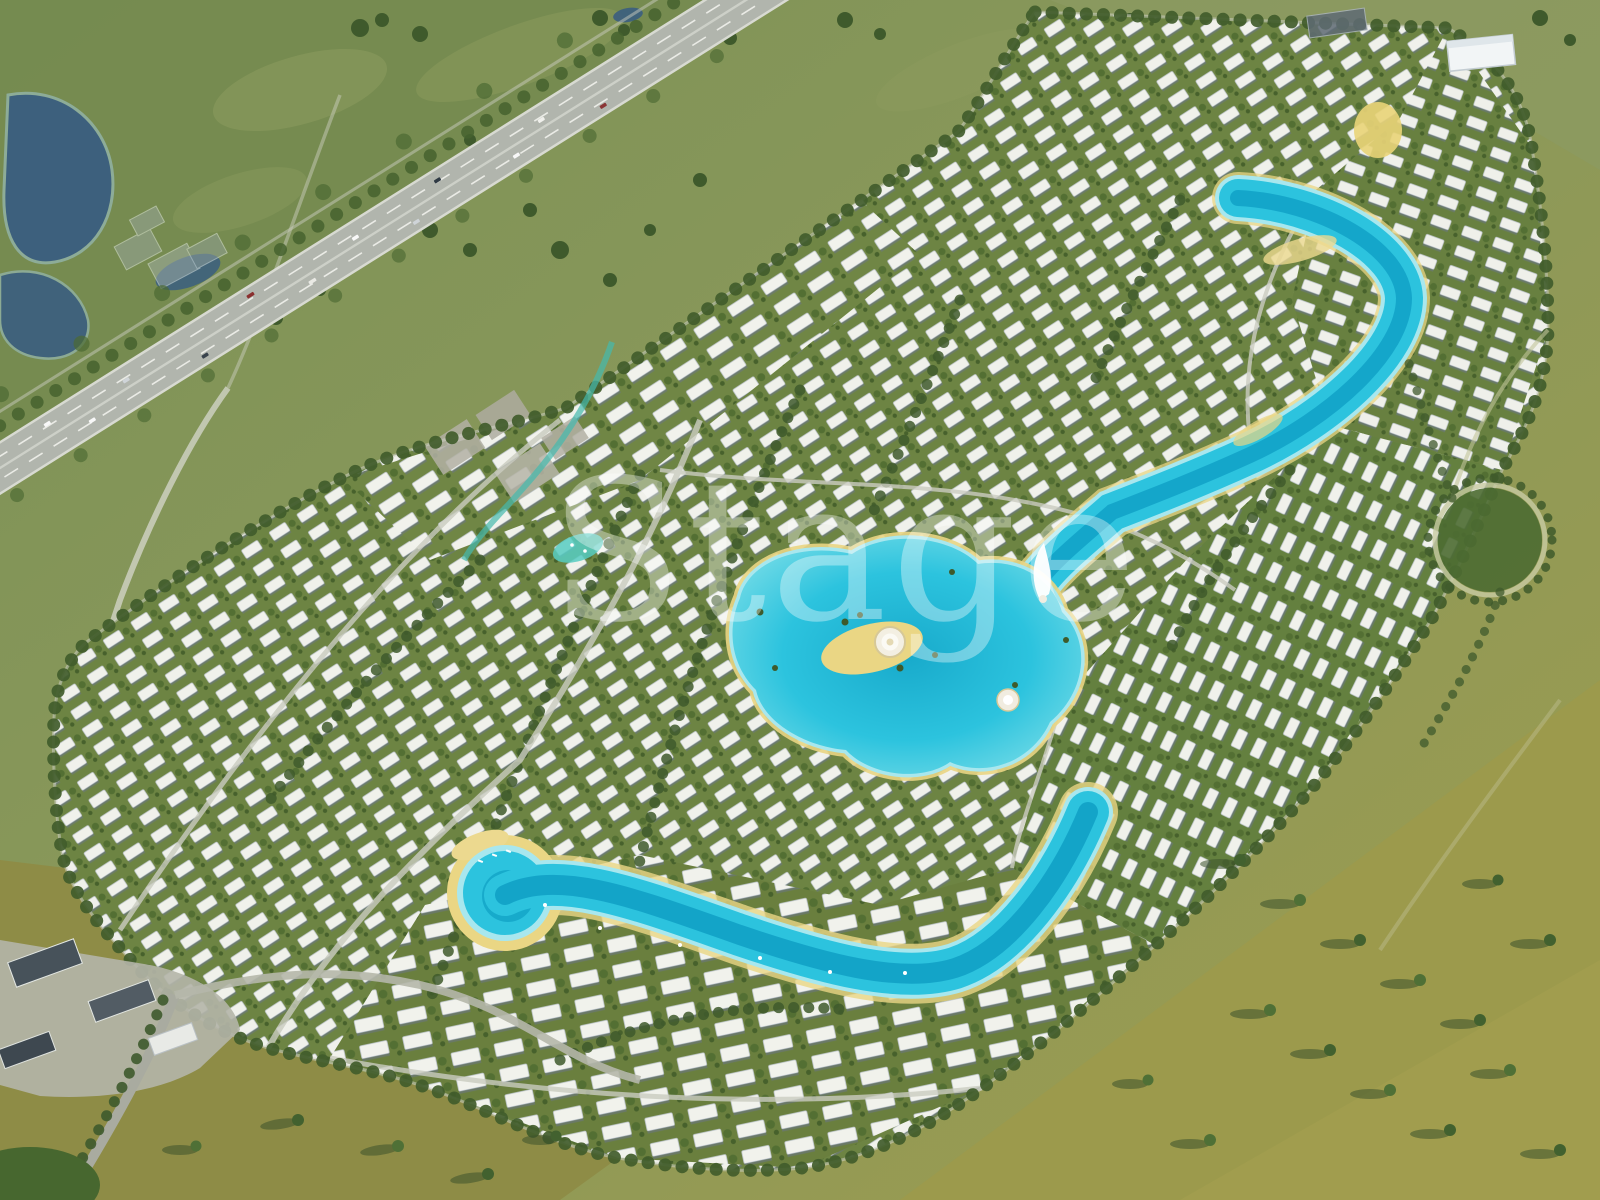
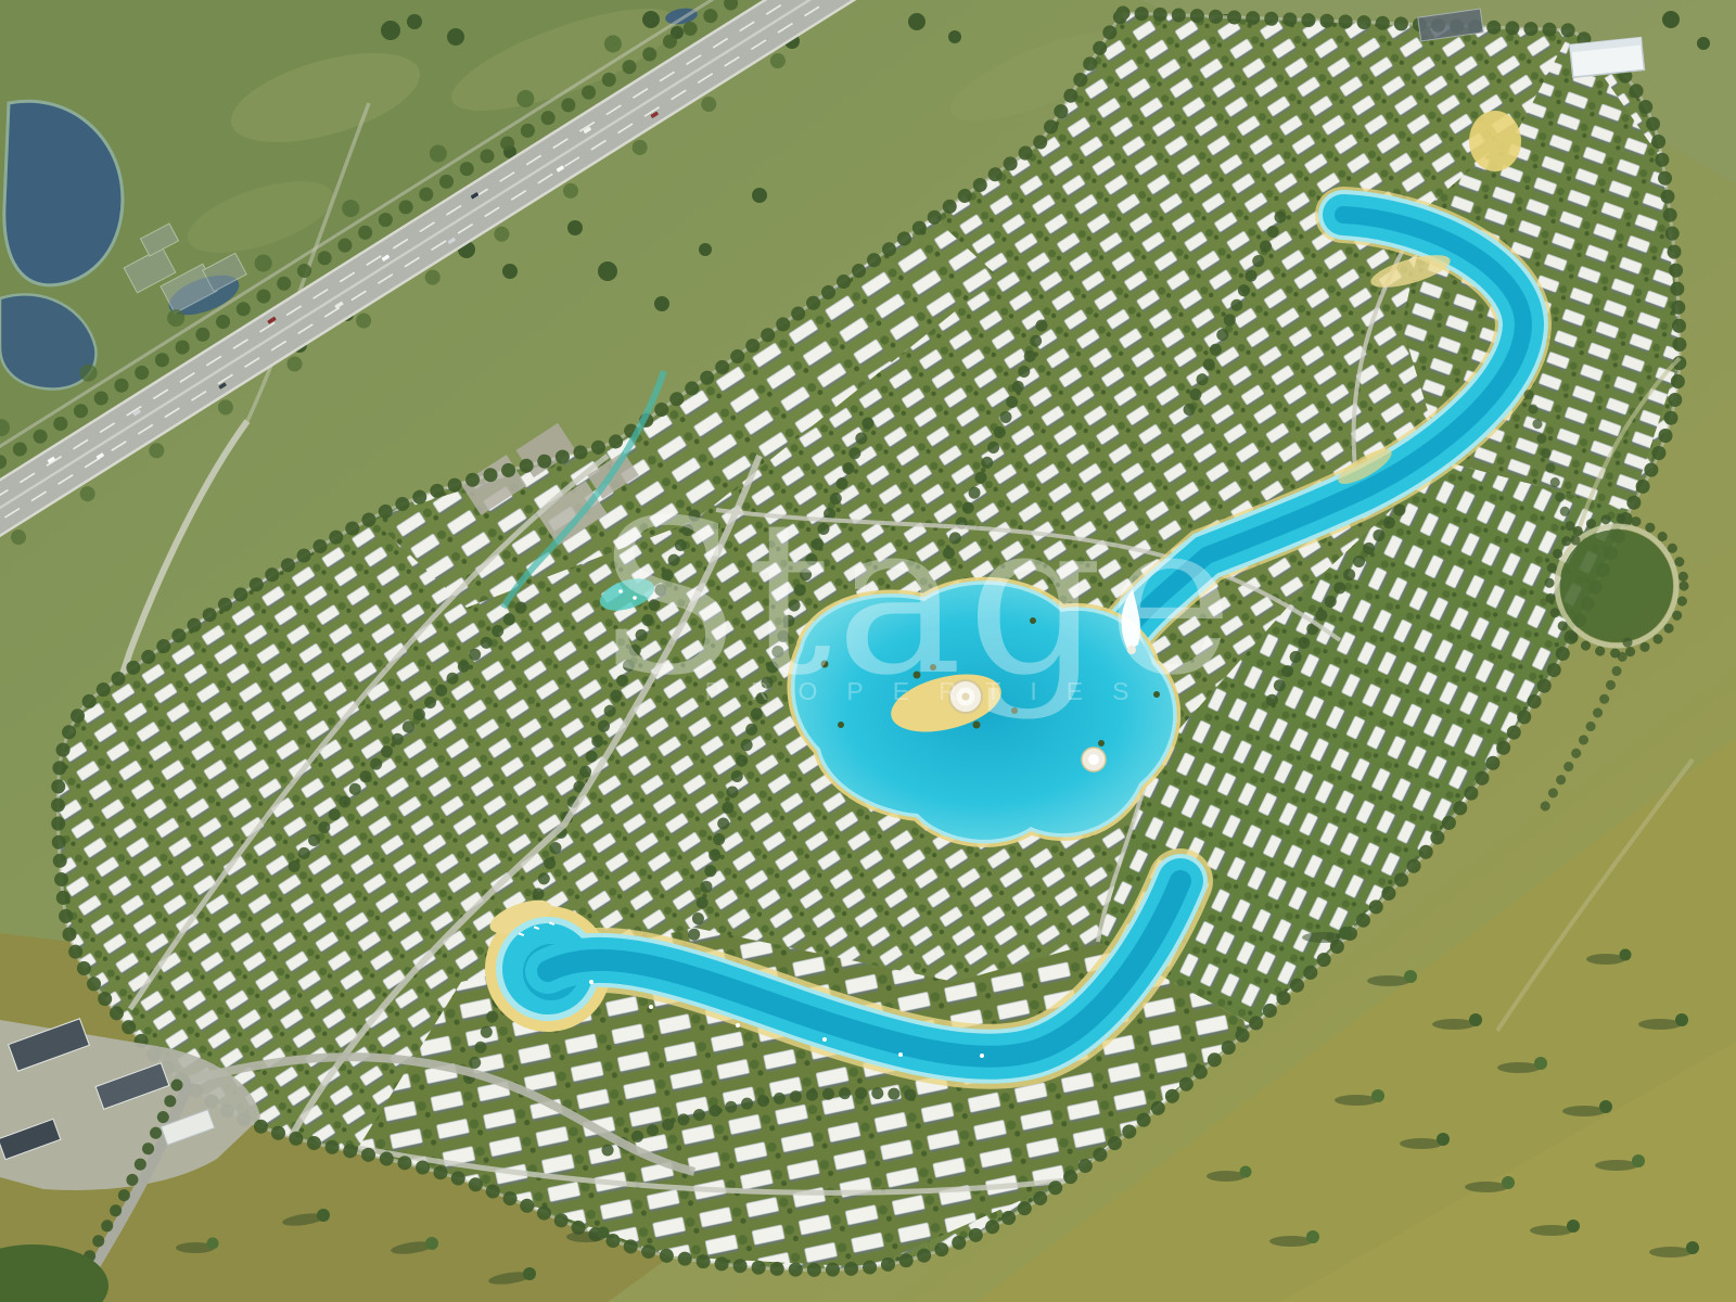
  Stage
+ PROPERTIES
